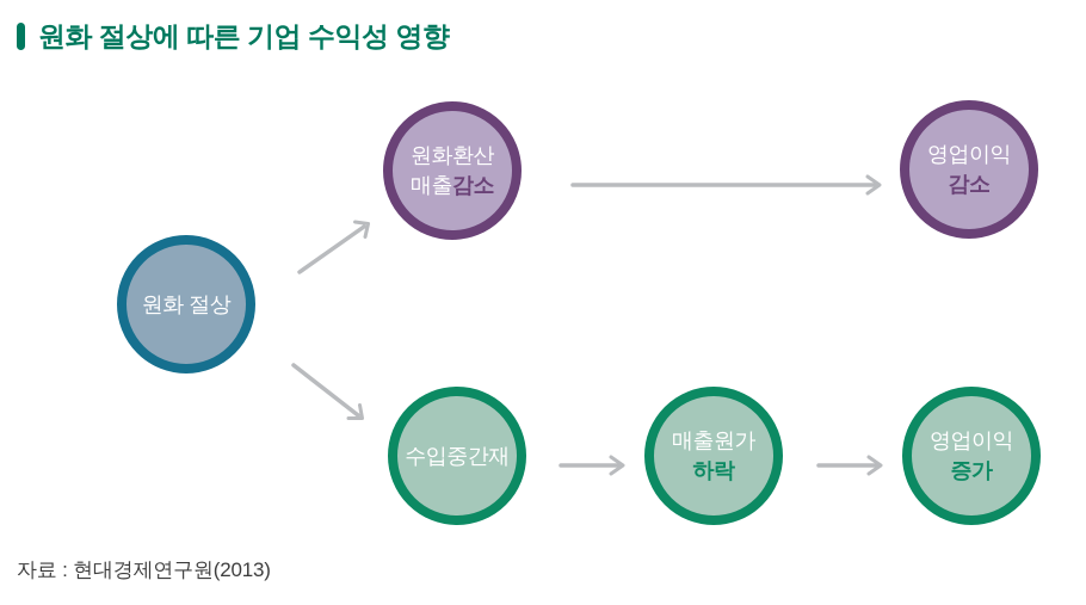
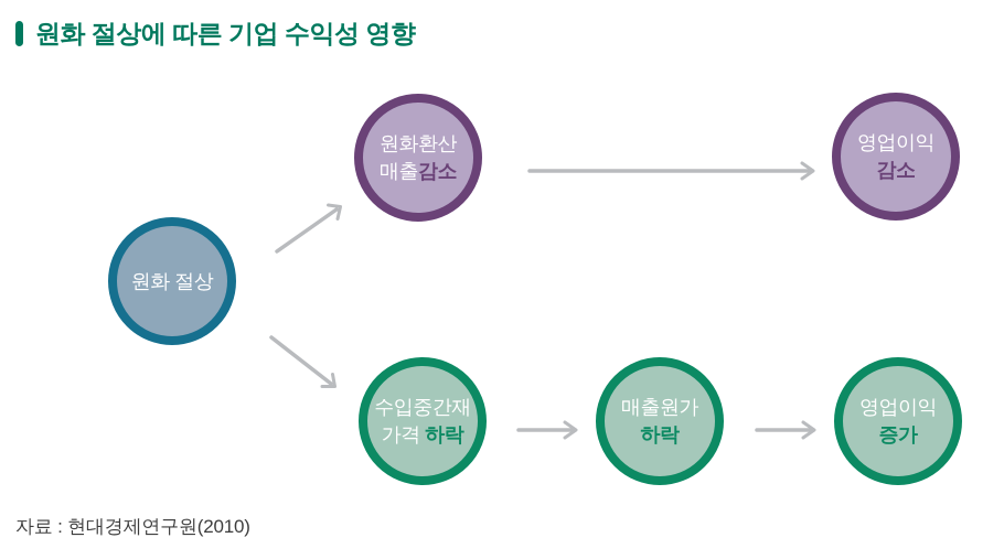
  원화 절상에 따른 기업 수익성 영향
  원화 절상
  원화환산
  매출감소
  영업이익
  감소
  수입중간재
+ 가격 하락
  매출원가
  하락
  영업이익
  증가
- 자료 : 현대경제연구원(2013)
+ 자료 : 현대경제연구원(2010)
